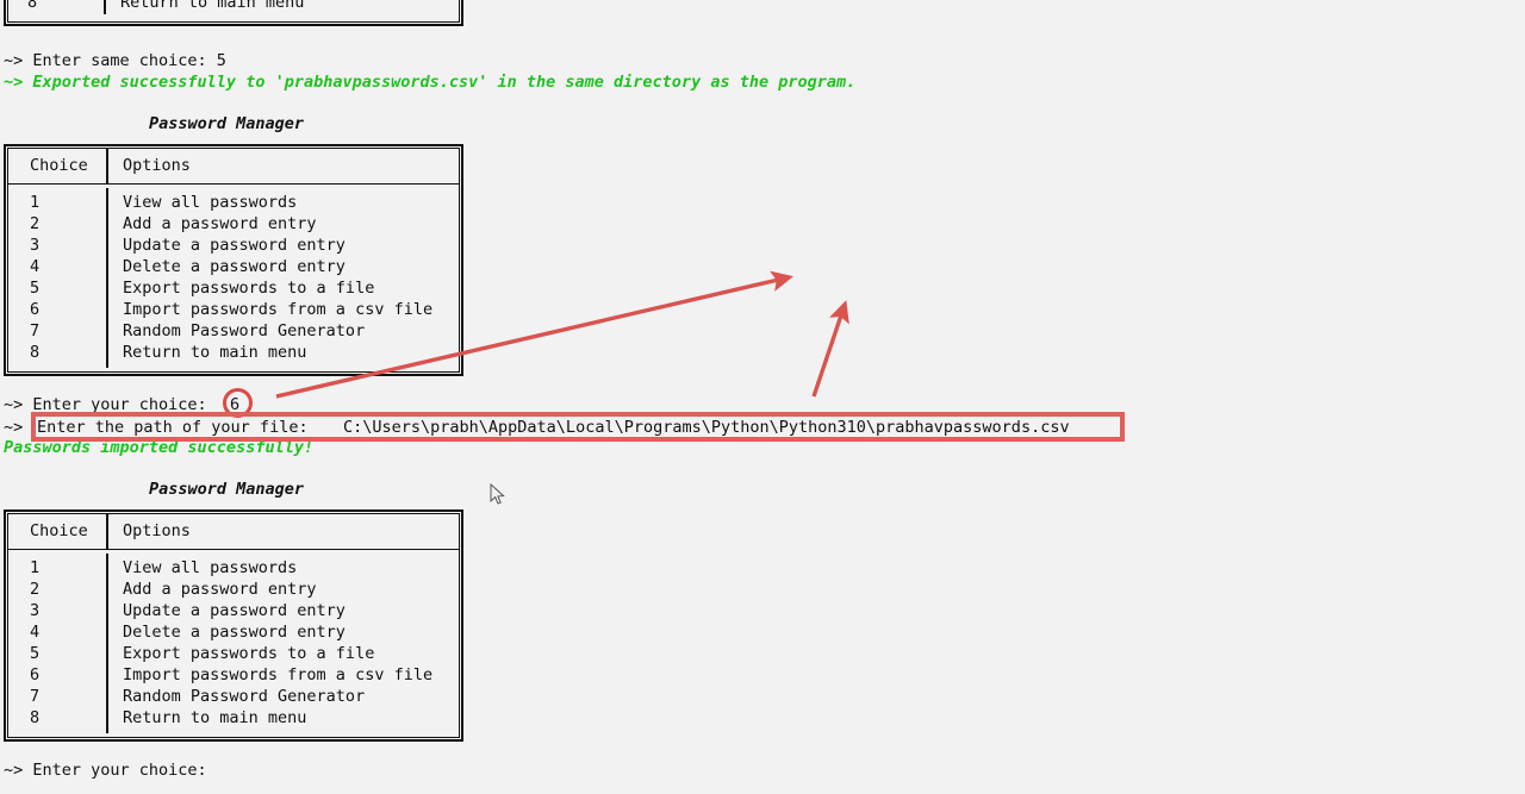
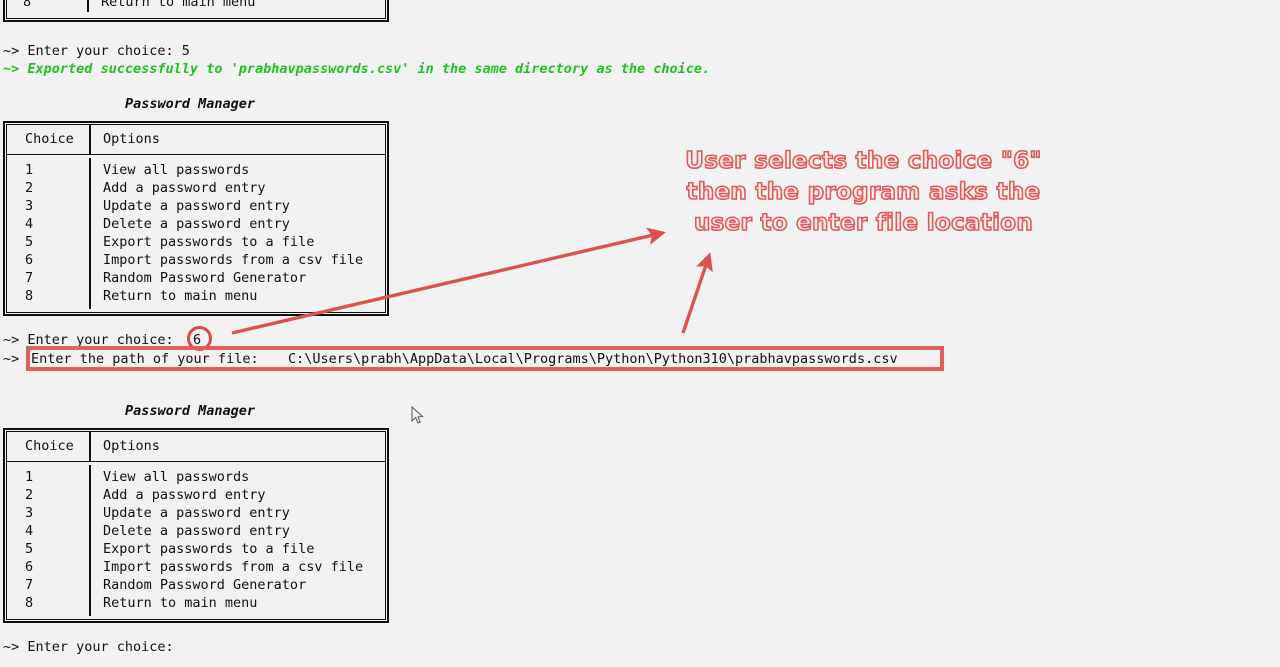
  8
  Return to main menu
- ~> Enter same choice: 5
+ ~> Enter your choice: 5
- ~> Exported successfully to 'prabhavpasswords.csv' in the same directory as the program.
+ ~> Exported successfully to 'prabhavpasswords.csv' in the same directory as the choice.
  Password Manager
  Choice
  Options
  1
  View all passwords
  2
  Add a password entry
  3
  Update a password entry
  4
  Delete a password entry
  5
  Export passwords to a file
  6
  Import passwords from a csv file
  7
  Random Password Generator
  8
  Return to main menu
  ~> Enter your choice:
  6
  ~>
  Enter the path of your file:
  C:\Users\prabh\AppData\Local\Programs\Python\Python310\prabhavpasswords.csv
- Passwords imported successfully!
  Password Manager
  Choice
  Options
  1
  View all passwords
  2
  Add a password entry
  3
  Update a password entry
  4
  Delete a password entry
  5
  Export passwords to a file
  6
  Import passwords from a csv file
  7
  Random Password Generator
  8
  Return to main menu
  ~> Enter your choice:
+ User selects the choice "6"
+ then the program asks the
+ user to enter file location
